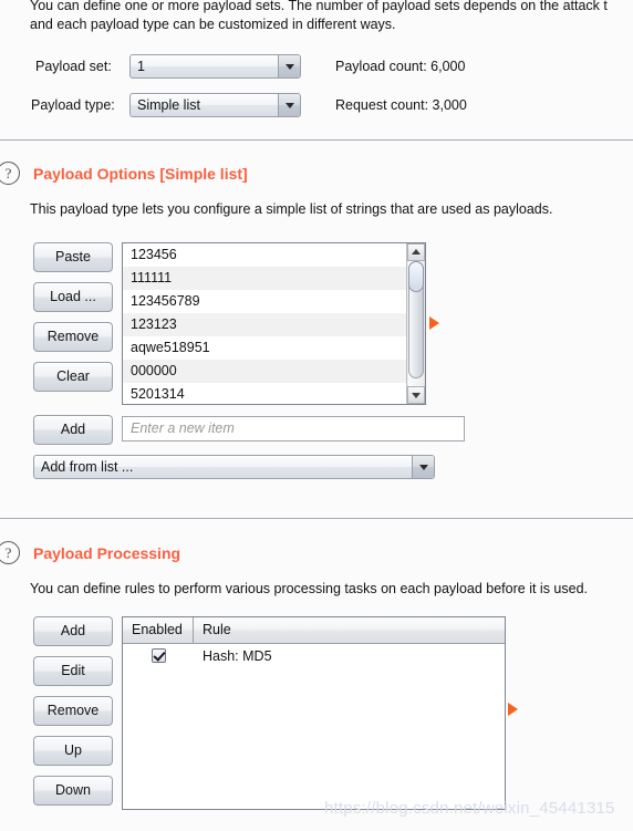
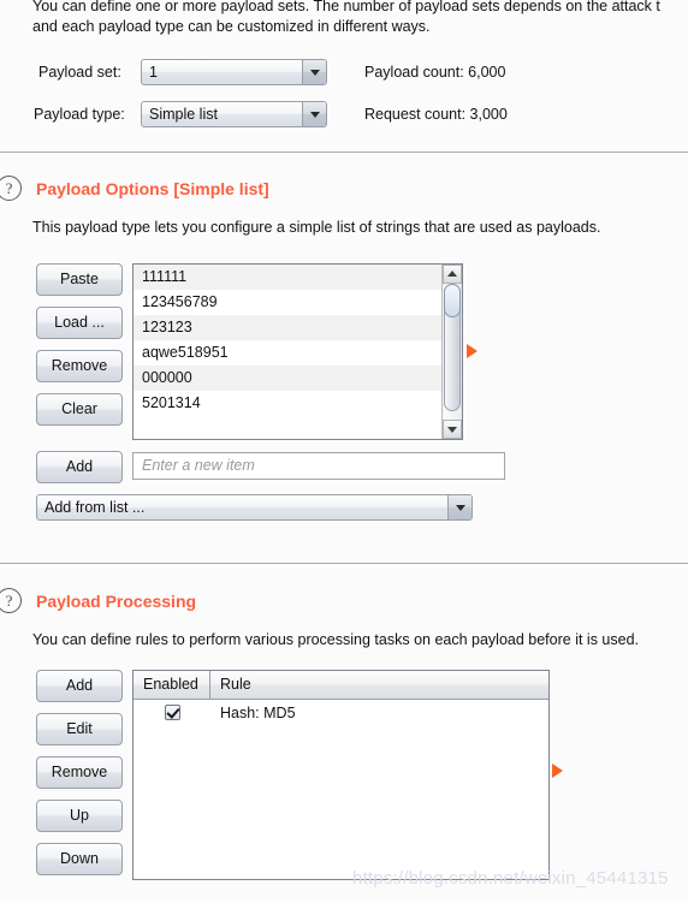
  You can define one or more payload sets. The number of payload sets depends on the attack t
  and each payload type can be customized in different ways.
  Payload set:
  1
  Payload count: 6,000
  Payload type:
  Simple list
  Request count: 3,000
  ?
  Payload Options [Simple list]
  This payload type lets you configure a simple list of strings that are used as payloads.
  Paste
  Load ...
  Remove
  Clear
- 123456
  111111
  123456789
  123123
  aqwe518951
  000000
  5201314
  Add
  Enter a new item
  Add from list ...
  ?
  Payload Processing
  You can define rules to perform various processing tasks on each payload before it is used.
  Add
  Edit
  Remove
  Up
  Down
  Enabled
  Rule
  Hash: MD5
  https://blog.csdn.net/weixin_45441315
